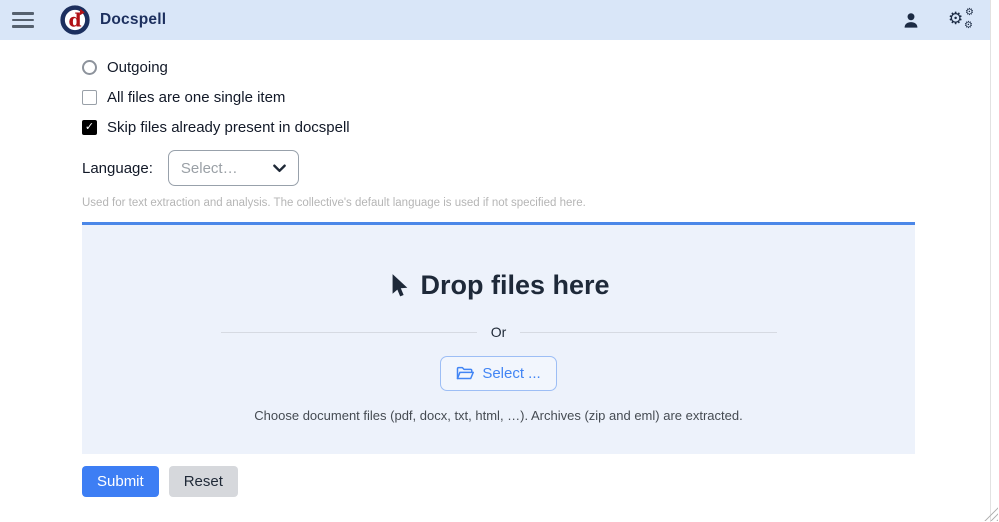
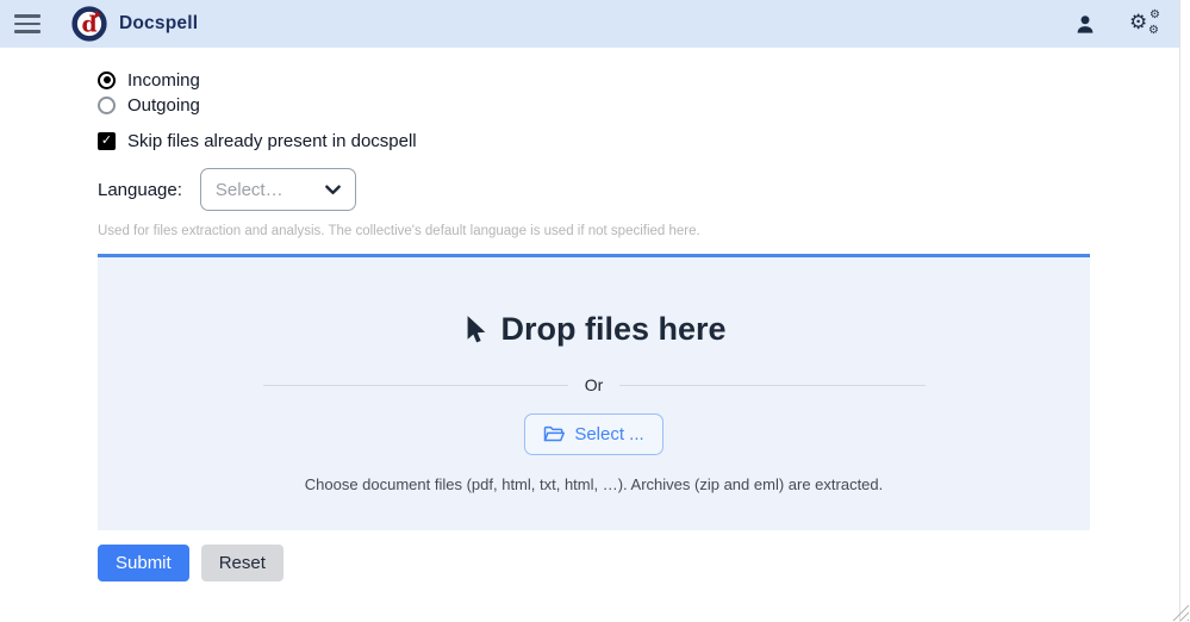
  d
  Docspell
  ⚙
  ⚙
  ⚙
+ Incoming
  Outgoing
- All files are one single item
  ✓
  Skip files already present in docspell
  Language:
  Select…
- Used for text extraction and analysis. The collective's default language is used if not specified here.
+ Used for files extraction and analysis. The collective's default language is used if not specified here.
  Drop files here
  Or
  Select ...
- Choose document files (pdf, docx, txt, html, …). Archives (zip and eml) are extracted.
+ Choose document files (pdf, html, txt, html, …). Archives (zip and eml) are extracted.
  Submit
  Reset
